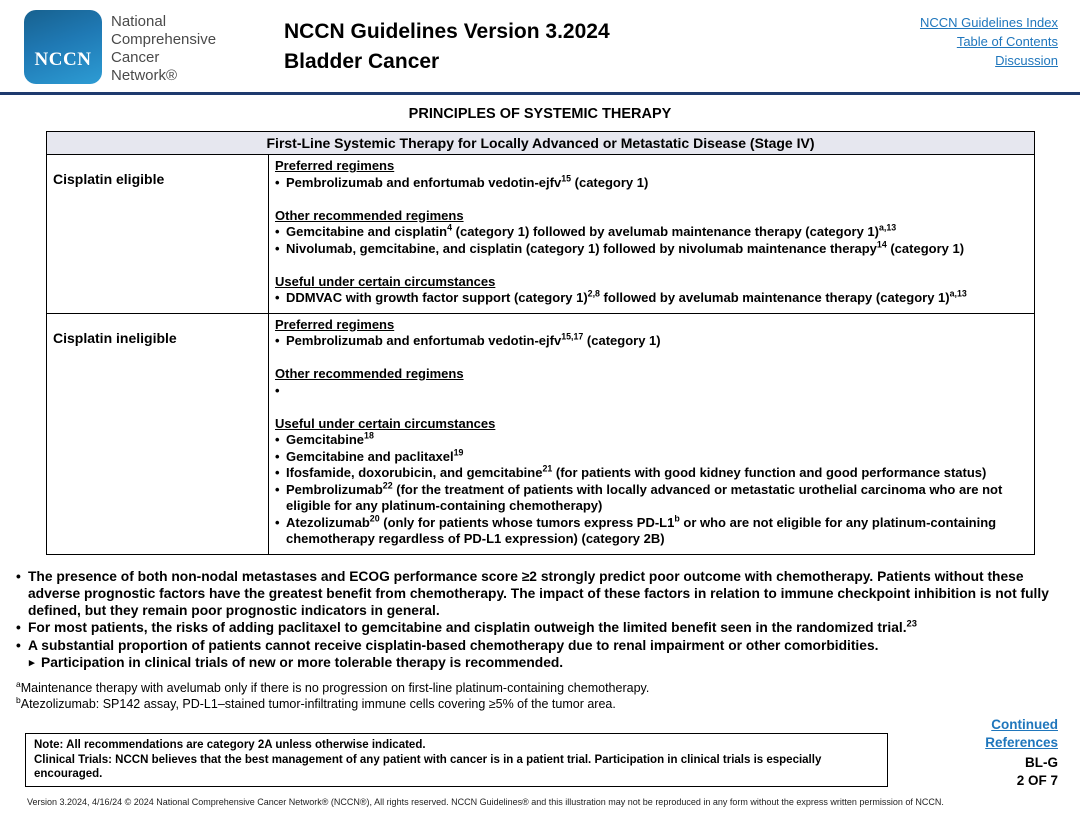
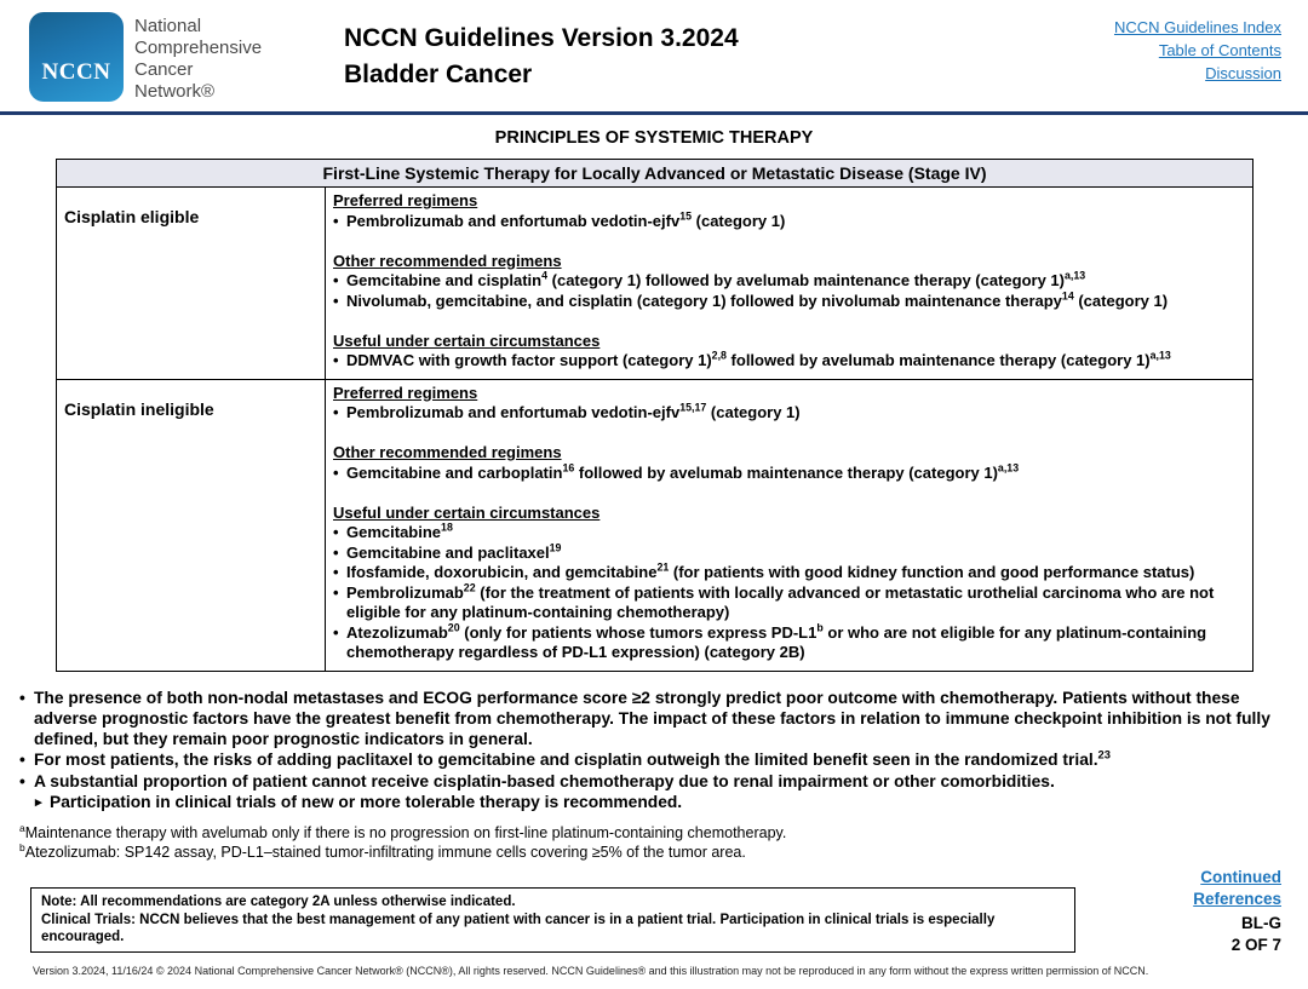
  NCCN
  National
  Comprehensive
  Cancer
  Network®
  NCCN Guidelines Version 3.2024
  Bladder Cancer
  NCCN Guidelines Index
  Table of Contents
  Discussion
  PRINCIPLES OF SYSTEMIC THERAPY
  First-Line Systemic Therapy for Locally Advanced or Metastatic Disease (Stage IV)
  Cisplatin eligible
  Preferred regimens
  •
  Pembrolizumab and enfortumab vedotin-ejfv15 (category 1)
  Other recommended regimens
  •
  Gemcitabine and cisplatin4 (category 1) followed by avelumab maintenance therapy (category 1)a,13
  •
  Nivolumab, gemcitabine, and cisplatin (category 1) followed by nivolumab maintenance therapy14 (category 1)
  Useful under certain circumstances
  •
  DDMVAC with growth factor support (category 1)2,8 followed by avelumab maintenance therapy (category 1)a,13
  Cisplatin ineligible
  Preferred regimens
  •
  Pembrolizumab and enfortumab vedotin-ejfv15,17 (category 1)
  Other recommended regimens
  •
+ Gemcitabine and carboplatin16 followed by avelumab maintenance therapy (category 1)a,13
  Useful under certain circumstances
  •
  Gemcitabine18
  •
  Gemcitabine and paclitaxel19
  •
  Ifosfamide, doxorubicin, and gemcitabine21 (for patients with good kidney function and good performance status)
  •
  Pembrolizumab22 (for the treatment of patients with locally advanced or metastatic urothelial carcinoma who are not eligible for any platinum-containing chemotherapy)
  •
  Atezolizumab20 (only for patients whose tumors express PD-L1b or who are not eligible for any platinum-containing chemotherapy regardless of PD-L1 expression) (category 2B)
  •
  The presence of both non-nodal metastases and ECOG performance score ≥2 strongly predict poor outcome with chemotherapy. Patients without these adverse prognostic factors have the greatest benefit from chemotherapy. The impact of these factors in relation to immune checkpoint inhibition is not fully defined, but they remain poor prognostic indicators in general.
  •
  For most patients, the risks of adding paclitaxel to gemcitabine and cisplatin outweigh the limited benefit seen in the randomized trial.23
  •
- A substantial proportion of patients cannot receive cisplatin-based chemotherapy due to renal impairment or other comorbidities.
+ A substantial proportion of patient cannot receive cisplatin-based chemotherapy due to renal impairment or other comorbidities.
  ▸
  Participation in clinical trials of new or more tolerable therapy is recommended.
  aMaintenance therapy with avelumab only if there is no progression on first-line platinum-containing chemotherapy.
  bAtezolizumab: SP142 assay, PD-L1–stained tumor-infiltrating immune cells covering ≥5% of the tumor area.
  Note: All recommendations are category 2A unless otherwise indicated.
  Clinical Trials: NCCN believes that the best management of any patient with cancer is in a patient trial. Participation in clinical trials is especially encouraged.
  Continued
  References
  BL-G
  2 OF 7
- Version 3.2024, 4/16/24 © 2024 National Comprehensive Cancer Network® (NCCN®), All rights reserved. NCCN Guidelines® and this illustration may not be reproduced in any form without the express written permission of NCCN.
+ Version 3.2024, 11/16/24 © 2024 National Comprehensive Cancer Network® (NCCN®), All rights reserved. NCCN Guidelines® and this illustration may not be reproduced in any form without the express written permission of NCCN.
